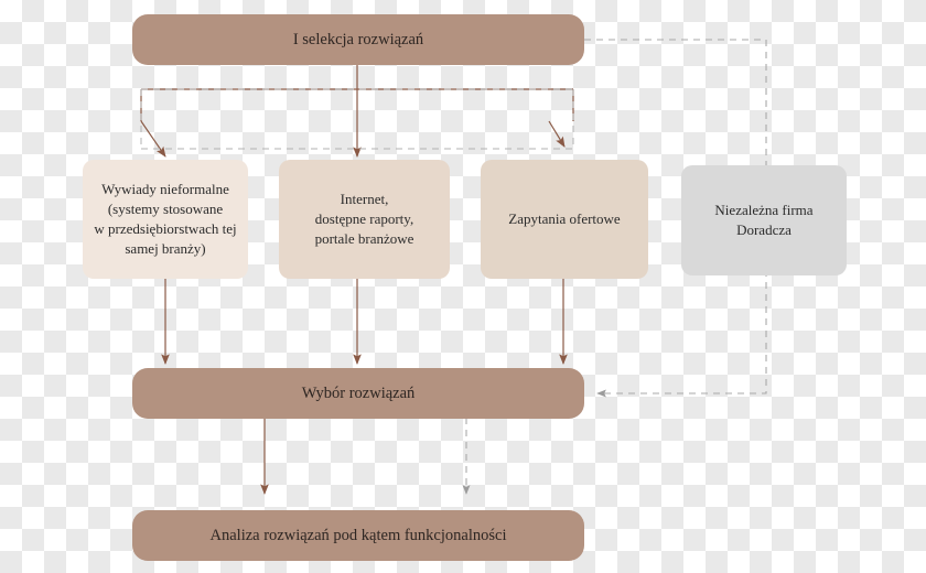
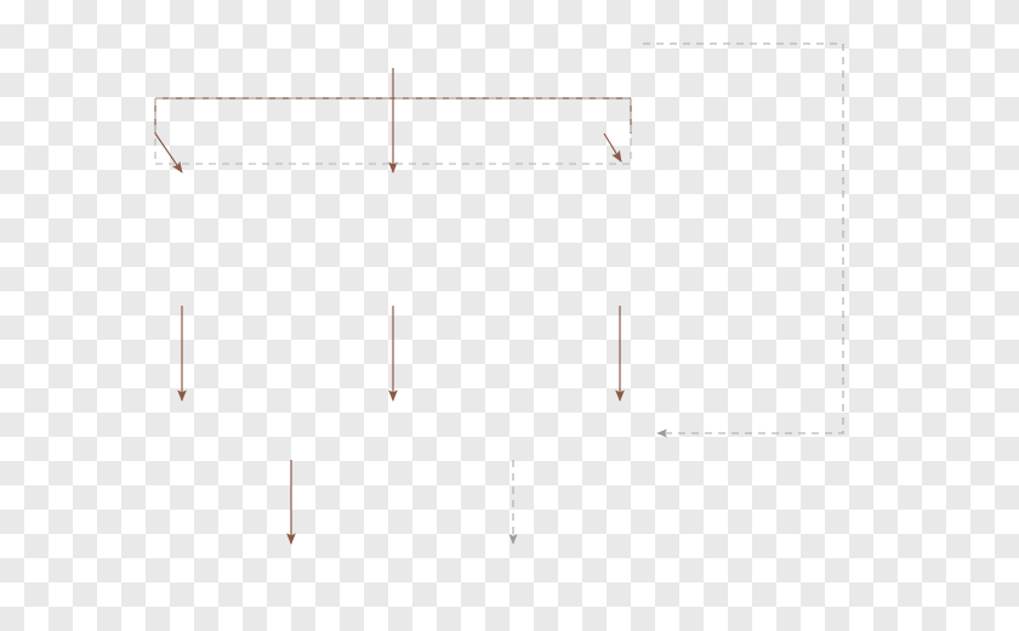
- I selekcja rozwiązań
- Wywiady nieformalne
- (systemy stosowane
- w przedsiębiorstwach tej
- samej branży)
- Internet,
- dostępne raporty,
- portale branżowe
- Zapytania ofertowe
- Niezależna firma
- Doradcza
- Wybór rozwiązań
- Analiza rozwiązań pod kątem funkcjonalności
